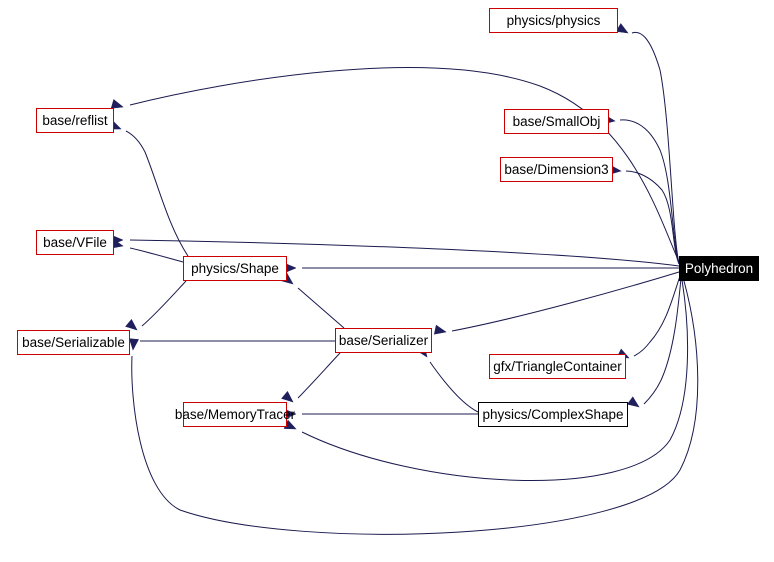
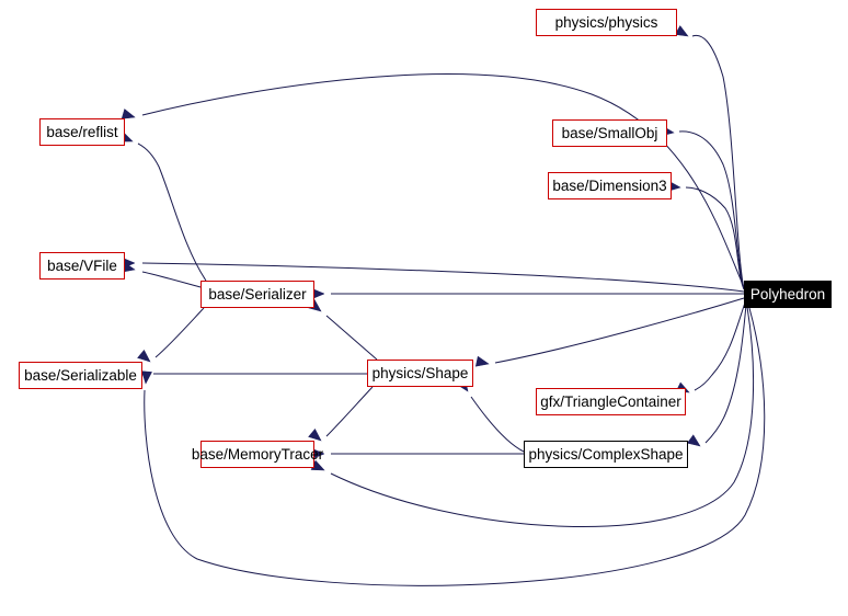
  physics/physics
  base/SmallObj
  base/Dimension3
  base/reflist
  base/VFile
- physics/Shape
+ base/Serializer
  base/Serializable
- base/Serializer
+ physics/Shape
  gfx/TriangleContainer
  base/MemoryTracer
  physics/ComplexShape
  Polyhedron
